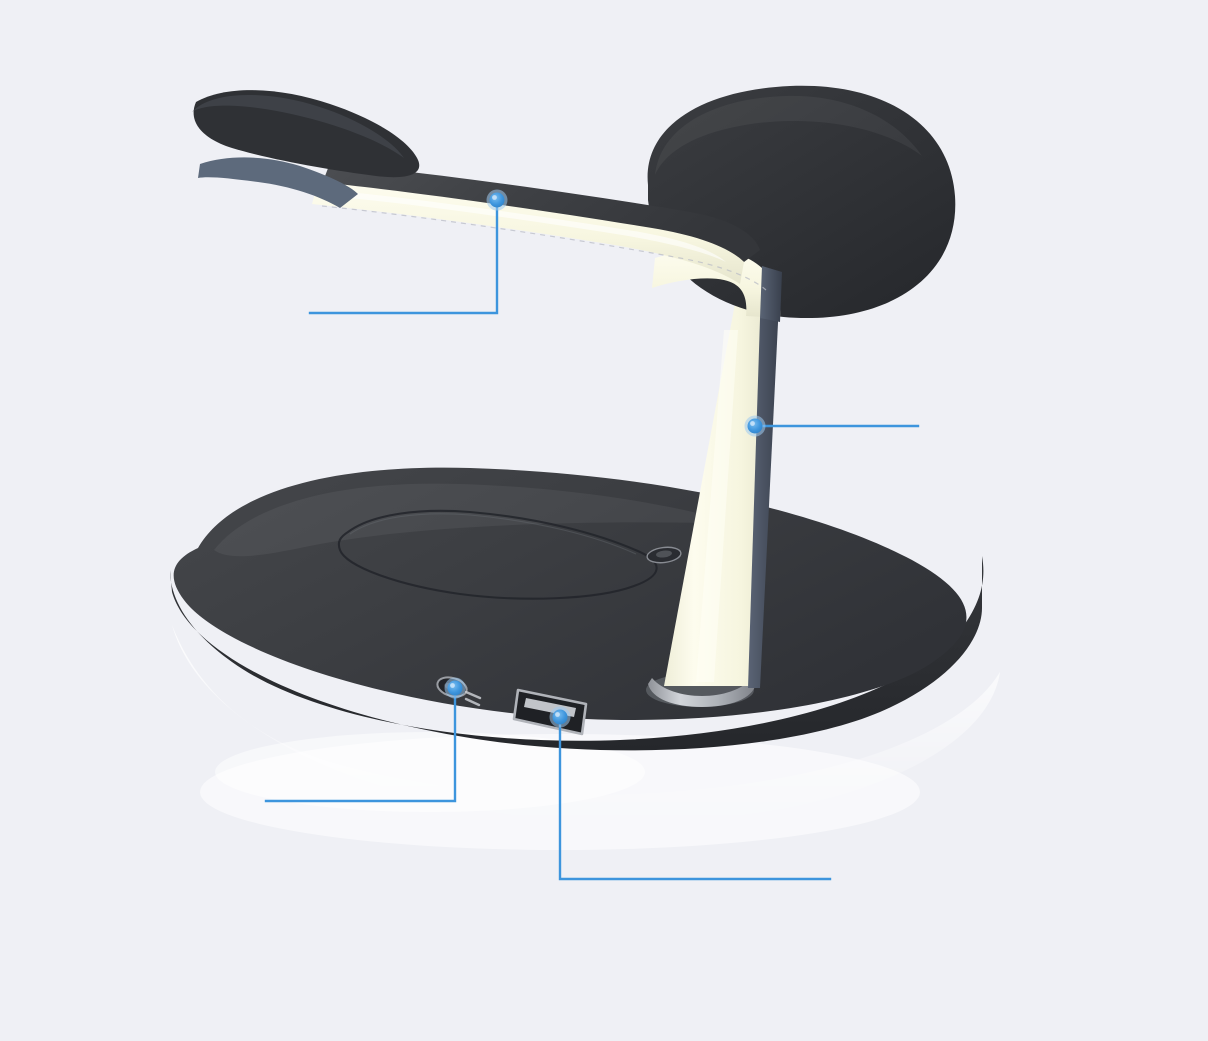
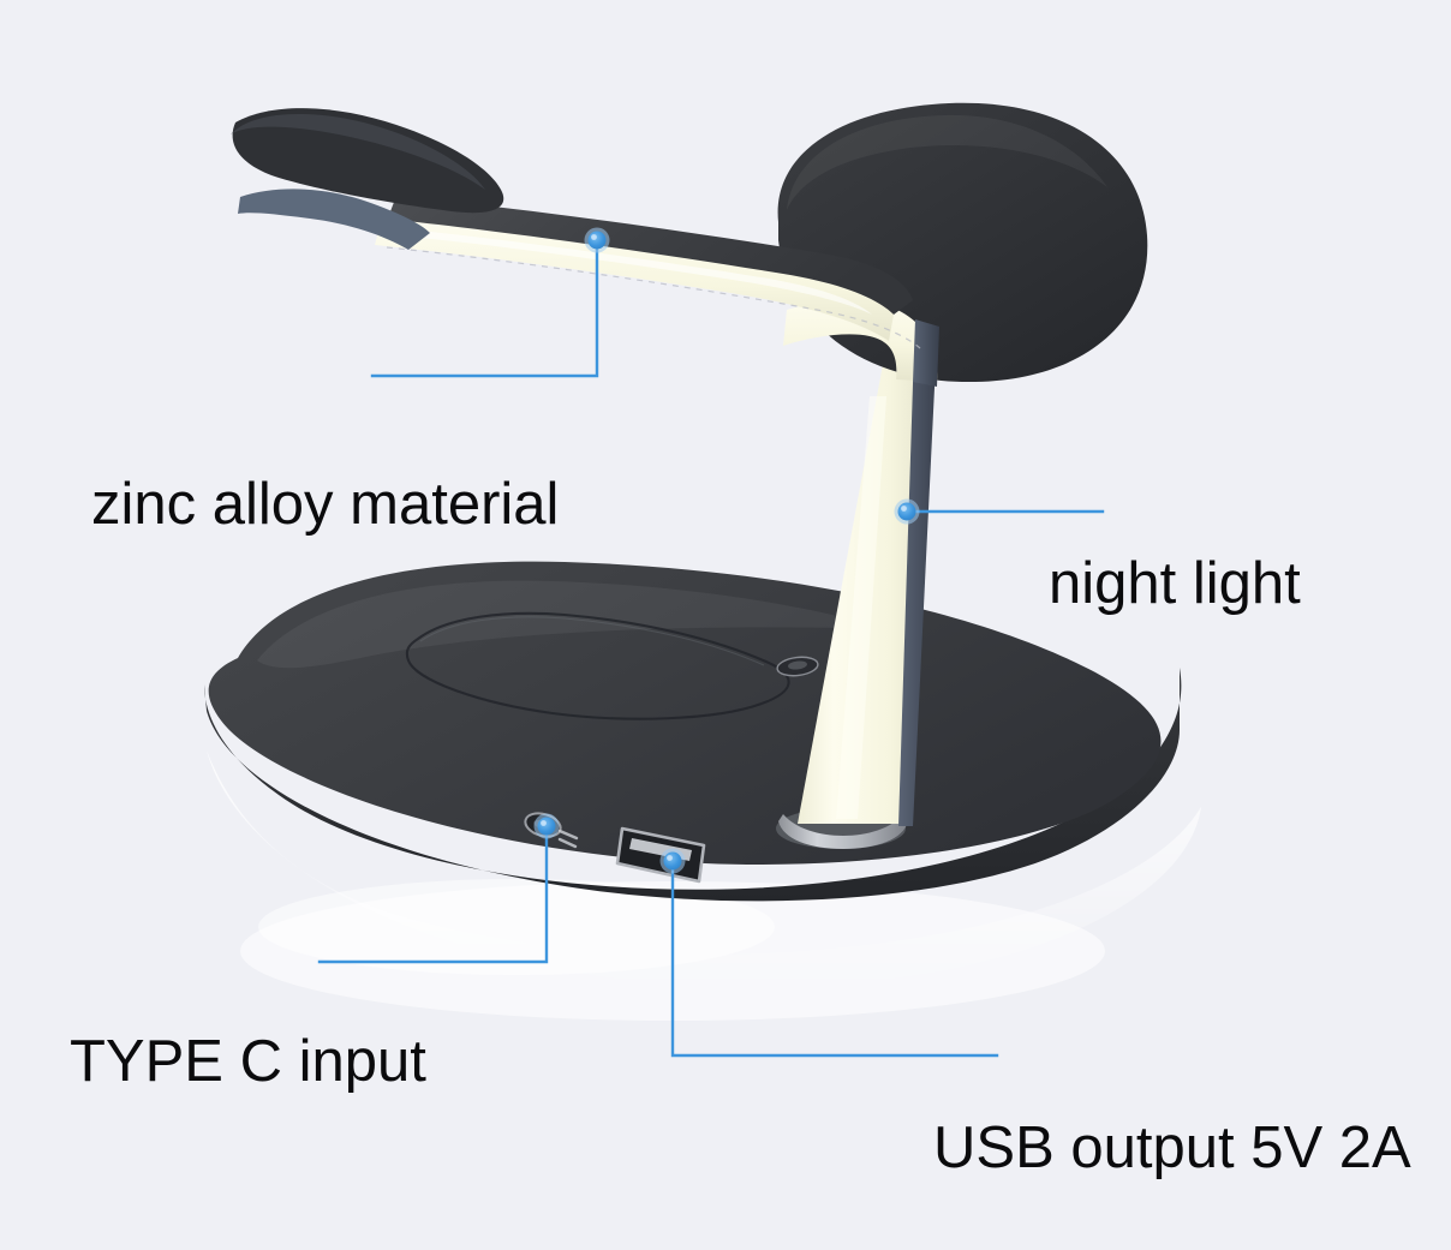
+ zinc alloy material
+ night light
+ TYPE C input
+ USB output 5V 2A
